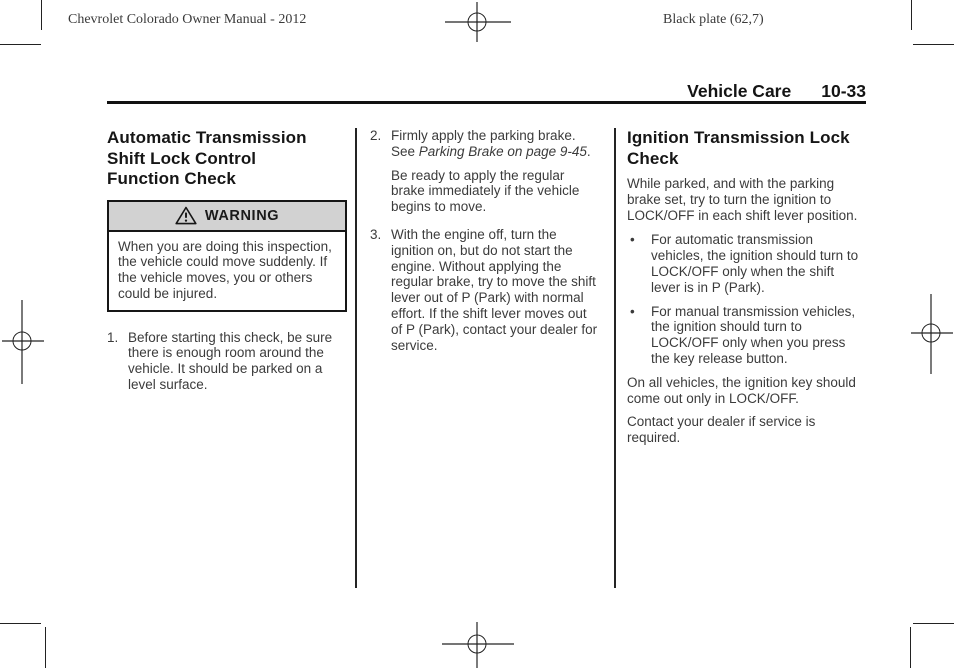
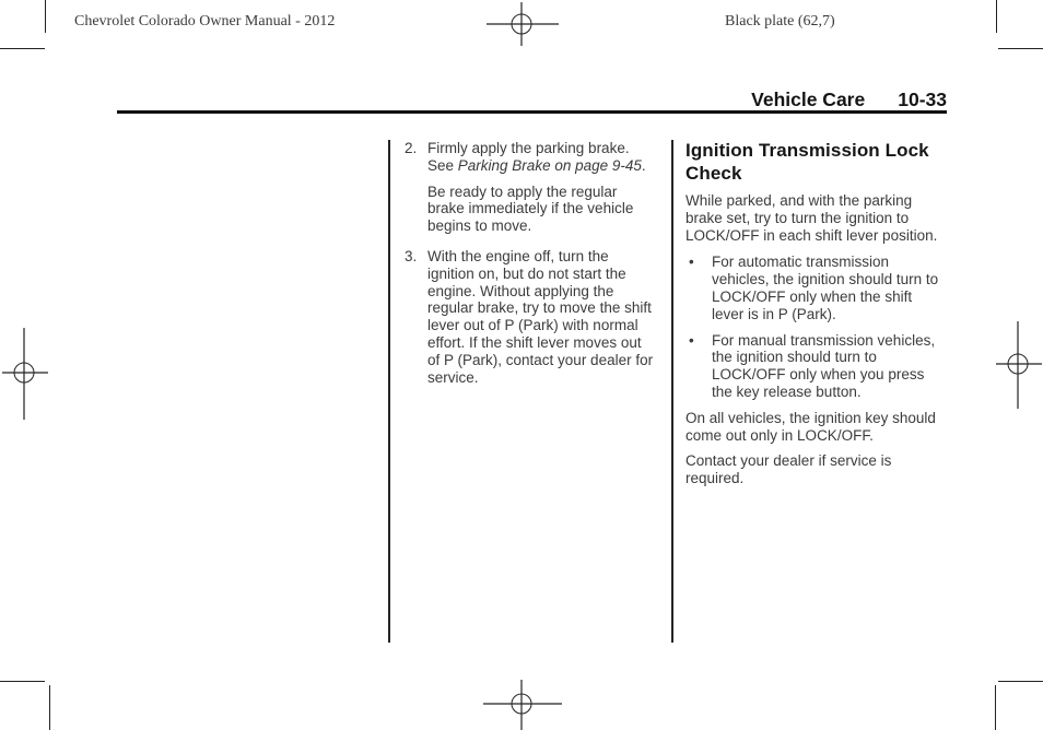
  Chevrolet Colorado Owner Manual - 2012
  Black plate (62,7)
  Vehicle Care
  10-33
- Automatic Transmission Shift Lock Control Function Check
- WARNING
- When you are doing this inspection, the vehicle could move suddenly. If the vehicle moves, you or others could be injured.
- 1.
- Before starting this check, be sure there is enough room around the vehicle. It should be parked on a level surface.
  2.
  Firmly apply the parking brake. See Parking Brake on page 9-45.
  Be ready to apply the regular brake immediately if the vehicle begins to move.
  3.
  With the engine off, turn the ignition on, but do not start the engine. Without applying the regular brake, try to move the shift lever out of P (Park) with normal effort. If the shift lever moves out of P (Park), contact your dealer for service.
  Ignition Transmission Lock Check
  While parked, and with the parking brake set, try to turn the ignition to LOCK/OFF in each shift lever position.
  •
  For automatic transmission vehicles, the ignition should turn to LOCK/OFF only when the shift lever is in P (Park).
  •
  For manual transmission vehicles, the ignition should turn to LOCK/OFF only when you press the key release button.
  On all vehicles, the ignition key should come out only in LOCK/OFF.
  Contact your dealer if service is required.
